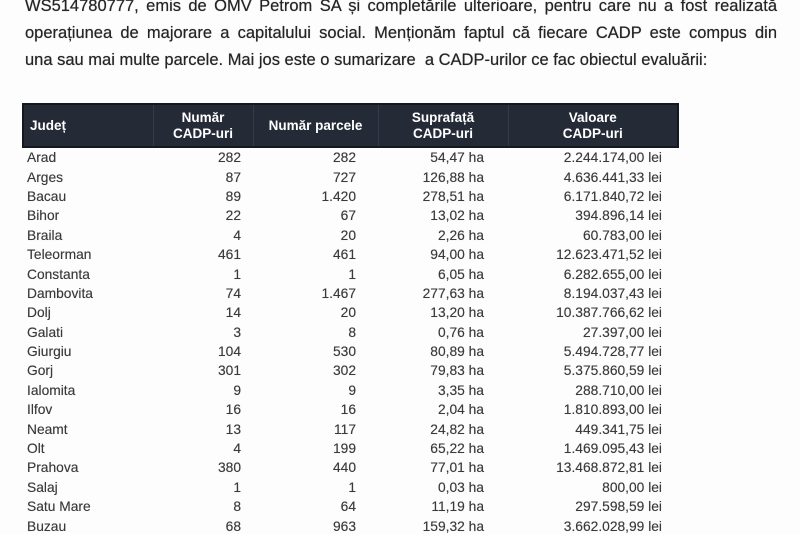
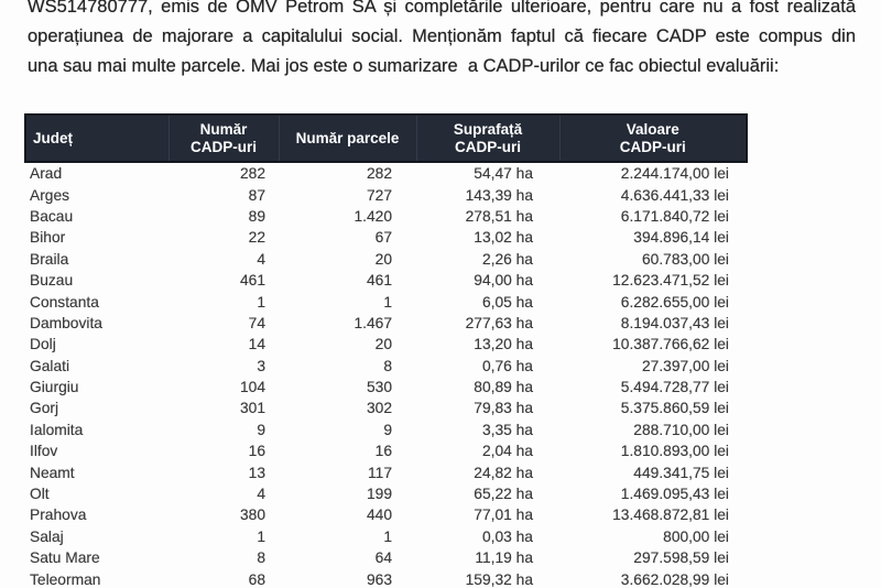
  WS514780777, emis de OMV Petrom SA și completările ulterioare, pentru care nu a fost realizată
  operațiunea de majorare a capitalului social. Menționăm faptul că fiecare CADP este compus din
  una sau mai multe parcele. Mai jos este o sumarizare a CADP-urilor ce fac obiectul evaluării:
  Județ	Număr CADP-uri	Număr parcele	Suprafață CADP-uri	Valoare CADP-uri
  Arad	282	282	54,47 ha	2.244.174,00 lei
- Arges	87	727	126,88 ha	4.636.441,33 lei
+ Arges	87	727	143,39 ha	4.636.441,33 lei
  Bacau	89	1.420	278,51 ha	6.171.840,72 lei
  Bihor	22	67	13,02 ha	394.896,14 lei
  Braila	4	20	2,26 ha	60.783,00 lei
- Teleorman	461	461	94,00 ha	12.623.471,52 lei
+ Buzau	461	461	94,00 ha	12.623.471,52 lei
  Constanta	1	1	6,05 ha	6.282.655,00 lei
  Dambovita	74	1.467	277,63 ha	8.194.037,43 lei
  Dolj	14	20	13,20 ha	10.387.766,62 lei
  Galati	3	8	0,76 ha	27.397,00 lei
  Giurgiu	104	530	80,89 ha	5.494.728,77 lei
  Gorj	301	302	79,83 ha	5.375.860,59 lei
  Ialomita	9	9	3,35 ha	288.710,00 lei
  Ilfov	16	16	2,04 ha	1.810.893,00 lei
  Neamt	13	117	24,82 ha	449.341,75 lei
  Olt	4	199	65,22 ha	1.469.095,43 lei
  Prahova	380	440	77,01 ha	13.468.872,81 lei
  Salaj	1	1	0,03 ha	800,00 lei
  Satu Mare	8	64	11,19 ha	297.598,59 lei
- Buzau	68	963	159,32 ha	3.662.028,99 lei
+ Teleorman	68	963	159,32 ha	3.662.028,99 lei
